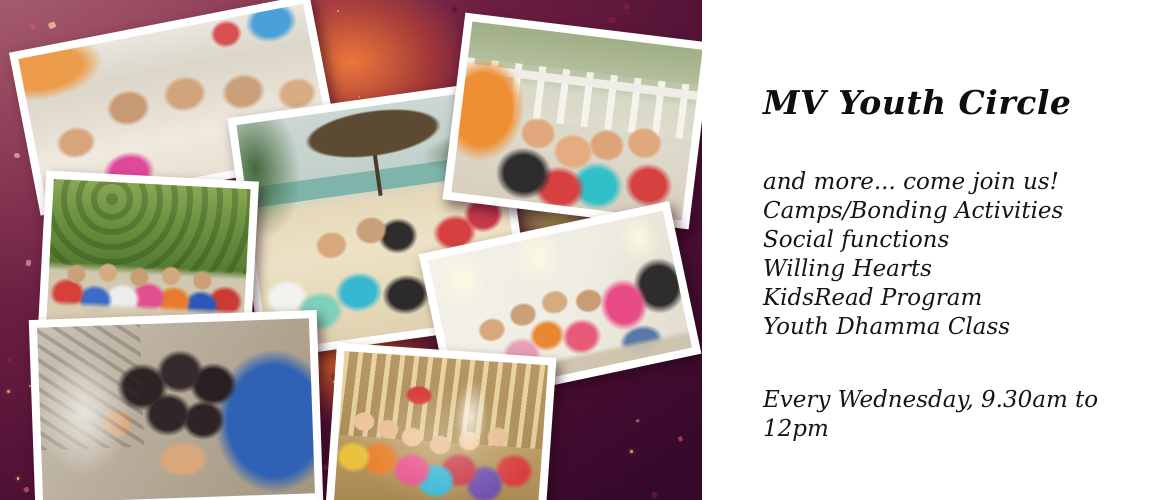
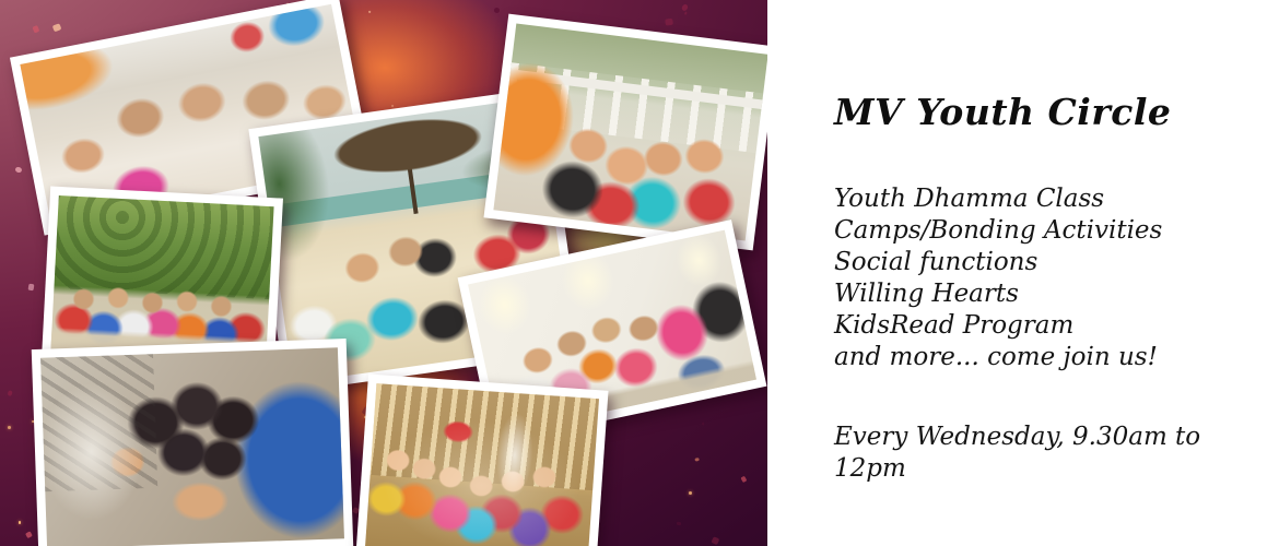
  MV Youth Circle
- and more... come join us!
+ Youth Dhamma Class
  Camps/Bonding Activities
  Social functions
  Willing Hearts
  KidsRead Program
- Youth Dhamma Class
+ and more... come join us!
  Every Wednesday, 9.30am to 12pm
